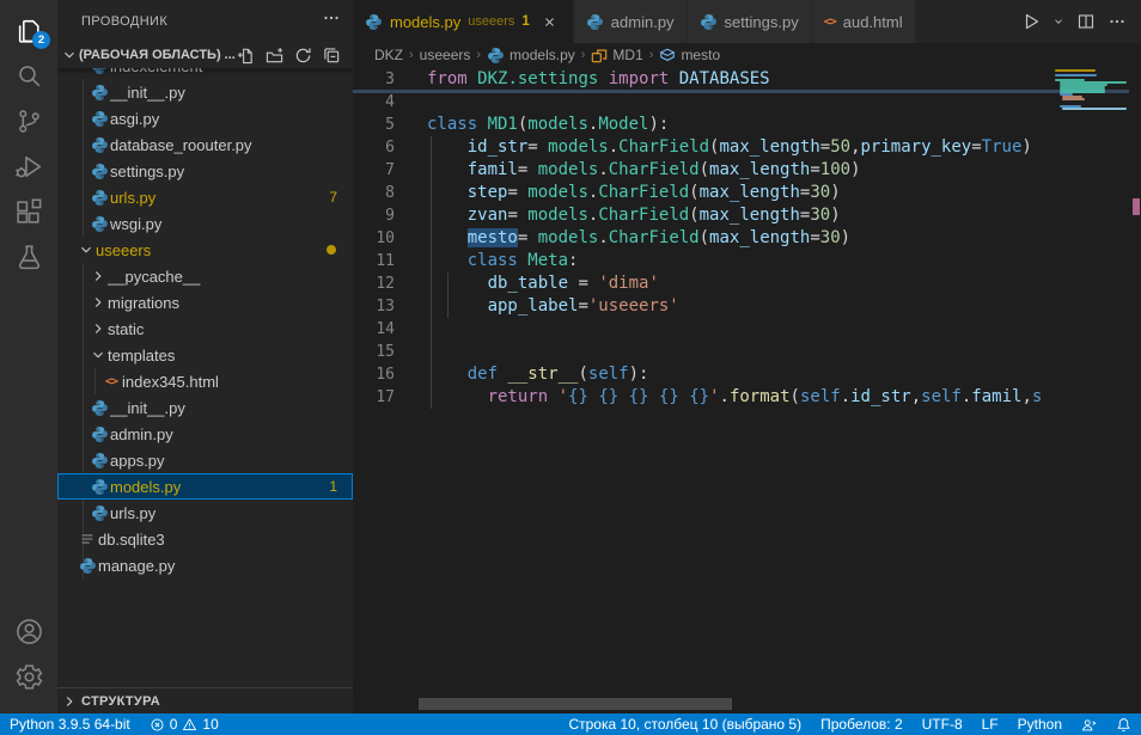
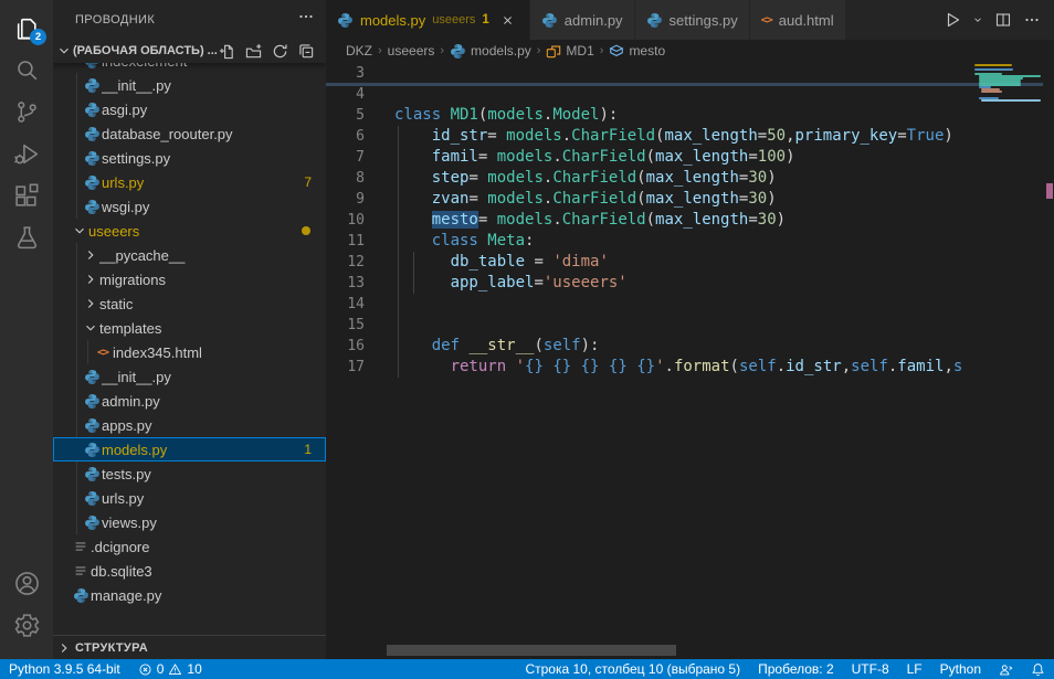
  2
  ПРОВОДНИК
  __init__.py
  asgi.py
  database_roouter.py
  settings.py
  urls.py
  7
  wsgi.py
  useeers
  __pycache__
  migrations
  static
  templates
  <>
  index345.html
  __init__.py
  admin.py
  apps.py
  models.py
  1
+ tests.py
  urls.py
+ views.py
+ .dcignore
  db.sqlite3
  manage.py
  (РАБОЧАЯ ОБЛАСТЬ) ...
  СТРУКТУРА
  models.py
  useeers
  1
  admin.py
  settings.py
  <>
  aud.html
  DKZ
  ›
  useeers
  ›
  models.py
  ›
  MD1
  ›
  mesto
  3
- from DKZ.settings import DATABASES
  4
  5
  class MD1(models.Model):
  6
  id_str= models.CharField(max_length=50,primary_key=True)
  7
  famil= models.CharField(max_length=100)
  8
  step= models.CharField(max_length=30)
  9
  zvan= models.CharField(max_length=30)
  10
  mesto= models.CharField(max_length=30)
  11
  class Meta:
  12
  db_table = 'dima'
  13
  app_label='useeers'
  14
  15
  16
  def __str__(self):
  17
  return '{} {} {} {} {}'.format(self.id_str,self.famil,s
  Python 3.9.5 64-bit
  0
  10
  Строка 10, столбец 10 (выбрано 5)
  Пробелов: 2
  UTF-8
  LF
  Python
